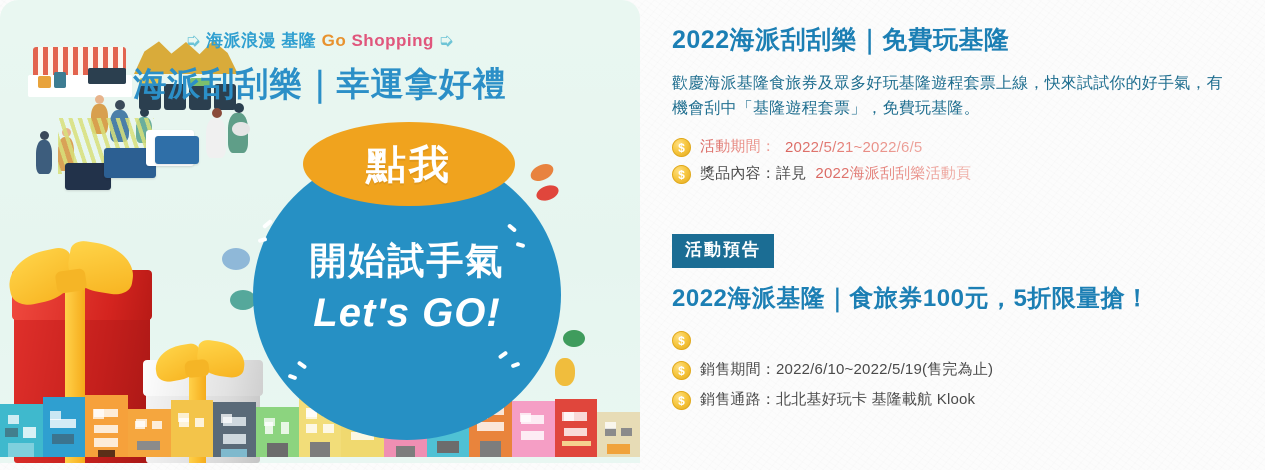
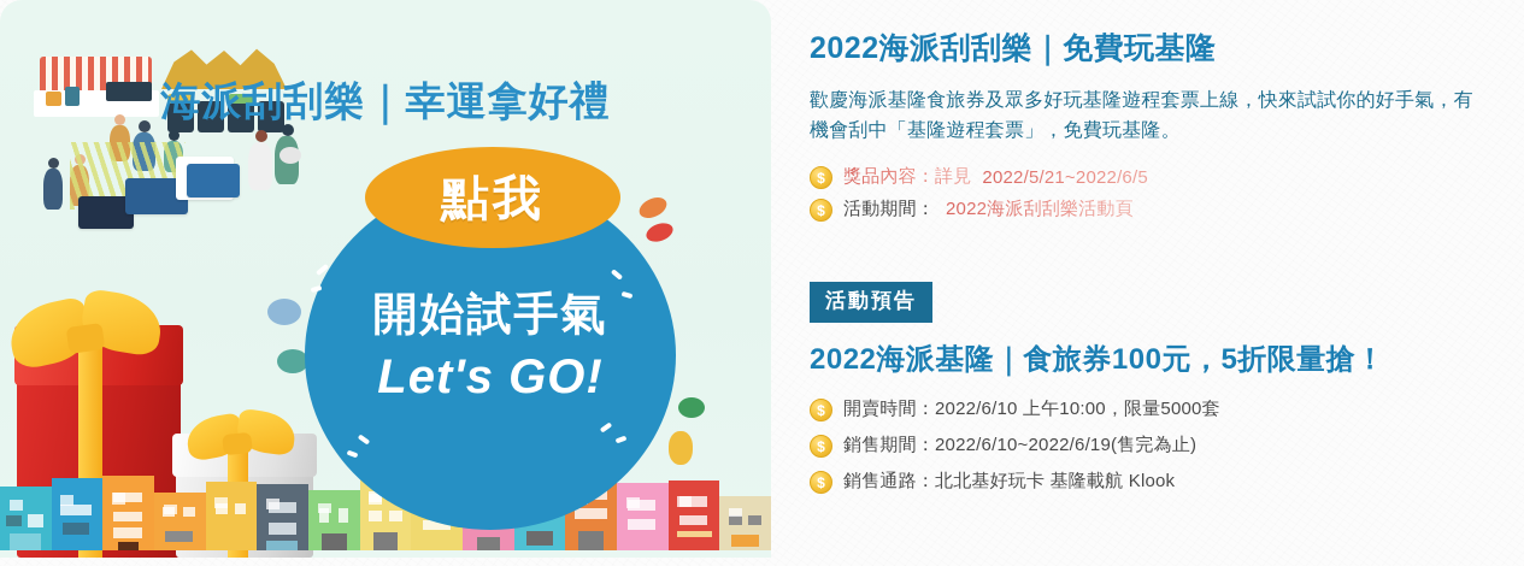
- ➭ 海派浪漫 基隆 Go Shopping ➭
  海派刮刮樂｜幸運拿好禮
  點我
  開始試手氣
  Let's GO!
  2022海派刮刮樂｜免費玩基隆
  歡慶海派基隆食旅券及眾多好玩基隆遊程套票上線，快來試試你的好手氣，有機會刮中「基隆遊程套票」，免費玩基隆。
  $
- 活動期間：
+ 獎品內容：詳見
  2022/5/21~2022/6/5
  $
- 獎品內容：詳見
+ 活動期間：
  2022海派刮刮樂活動頁
  活動預告
  2022海派基隆｜食旅券100元，5折限量搶！
  $
+ 開賣時間：2022/6/10 上午10:00，限量5000套
  $
- 銷售期間：2022/6/10~2022/5/19(售完為止)
+ 銷售期間：2022/6/10~2022/6/19(售完為止)
  $
  銷售通路：北北基好玩卡 基隆載航 Klook
